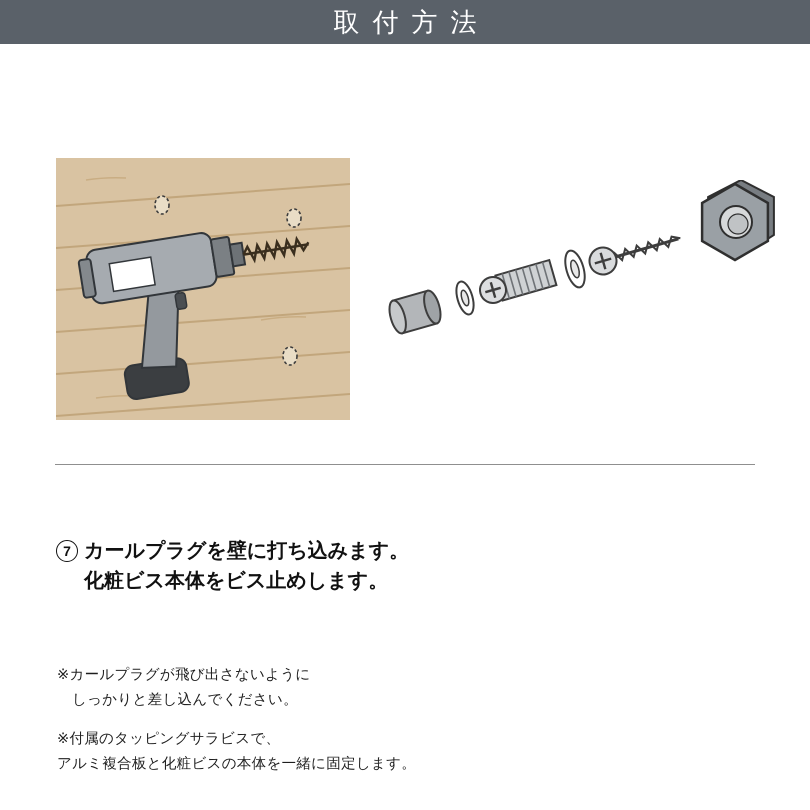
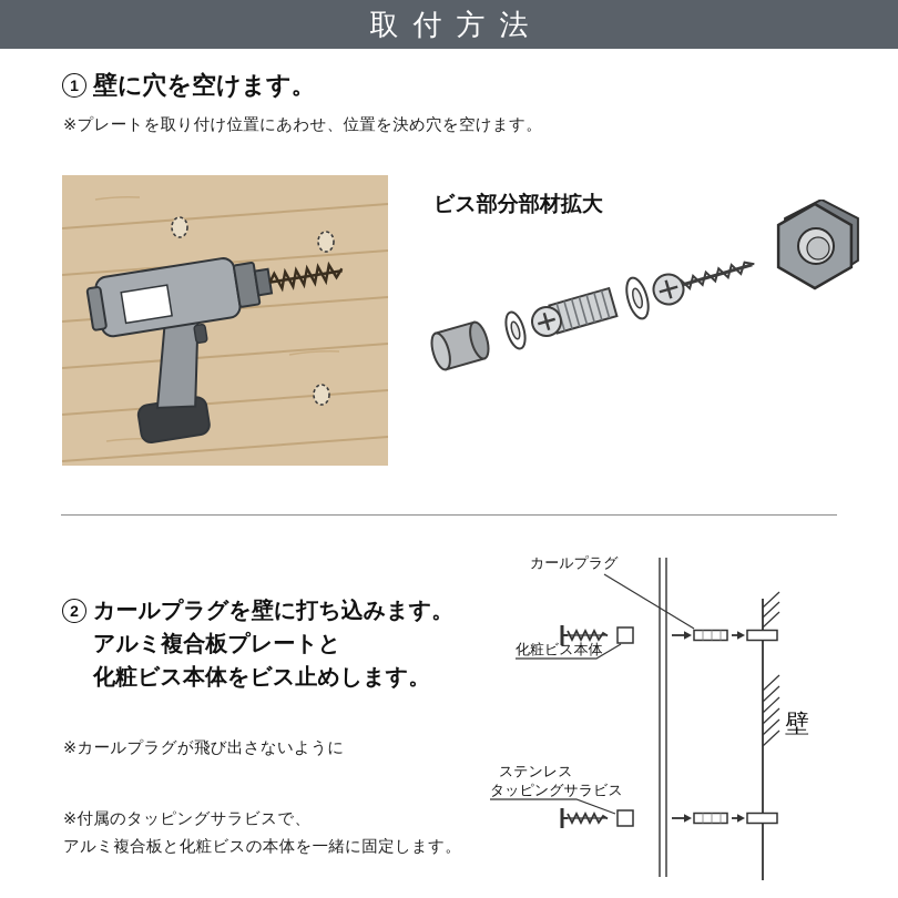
  取付方法
+ 1
+ 壁に穴を空けます。
+ ※プレートを取り付け位置にあわせ、位置を決め穴を空けます。
+ ビス部分部材拡大
- 7
+ 2
  カールプラグを壁に打ち込みます。
+ アルミ複合板プレートと
  化粧ビス本体をビス止めします。
  ※カールプラグが飛び出さないように
- しっかりと差し込んでください。
  ※付属のタッピングサラビスで、
  アルミ複合板と化粧ビスの本体を一緒に固定します。
+ カールプラグ
+ 化粧ビス本体
+ ステンレス
+ タッピングサラビス
+ 壁
